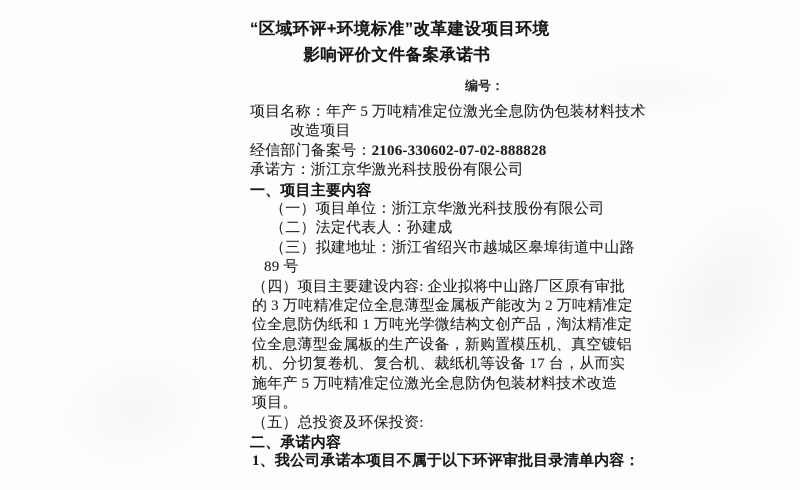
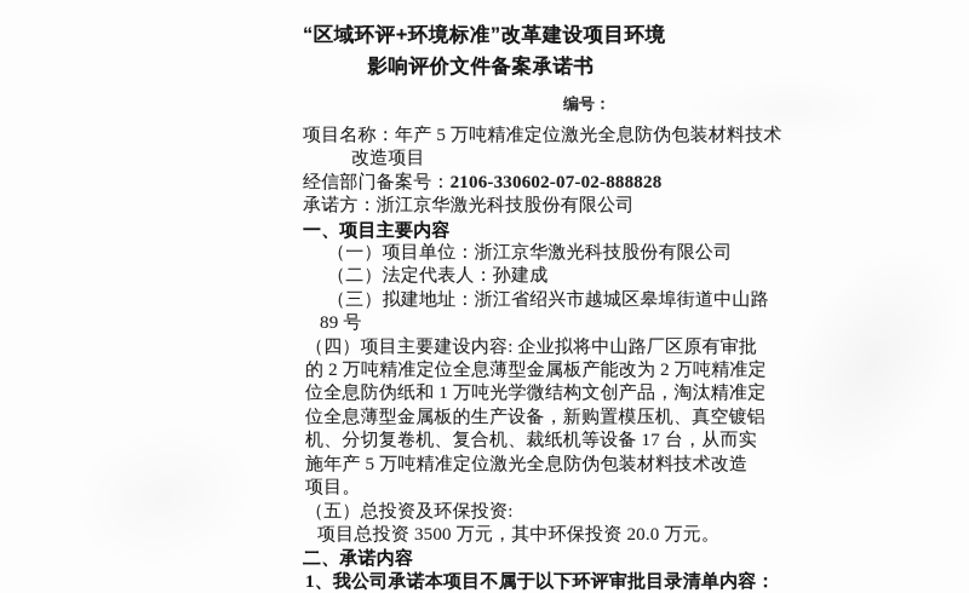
  “区域环评+环境标准”改革建设项目环境
  影响评价文件备案承诺书
  编号：
  项目名称：年产 5 万吨精准定位激光全息防伪包装材料技术
  改造项目
  经信部门备案号：2106-330602-07-02-888828
  承诺方：浙江京华激光科技股份有限公司
  一、项目主要内容
  （一）项目单位：浙江京华激光科技股份有限公司
  （二）法定代表人：孙建成
  （三）拟建地址：浙江省绍兴市越城区皋埠街道中山路
  89 号
  （四）项目主要建设内容: 企业拟将中山路厂区原有审批
- 的 3 万吨精准定位全息薄型金属板产能改为 2 万吨精准定
+ 的 2 万吨精准定位全息薄型金属板产能改为 2 万吨精准定
  位全息防伪纸和 1 万吨光学微结构文创产品，淘汰精准定
  位全息薄型金属板的生产设备，新购置模压机、真空镀铝
  机、分切复卷机、复合机、裁纸机等设备 17 台，从而实
  施年产 5 万吨精准定位激光全息防伪包装材料技术改造
  项目。
  （五）总投资及环保投资:
+ 项目总投资 3500 万元，其中环保投资 20.0 万元。
  二、承诺内容
  1、我公司承诺本项目不属于以下环评审批目录清单内容：
